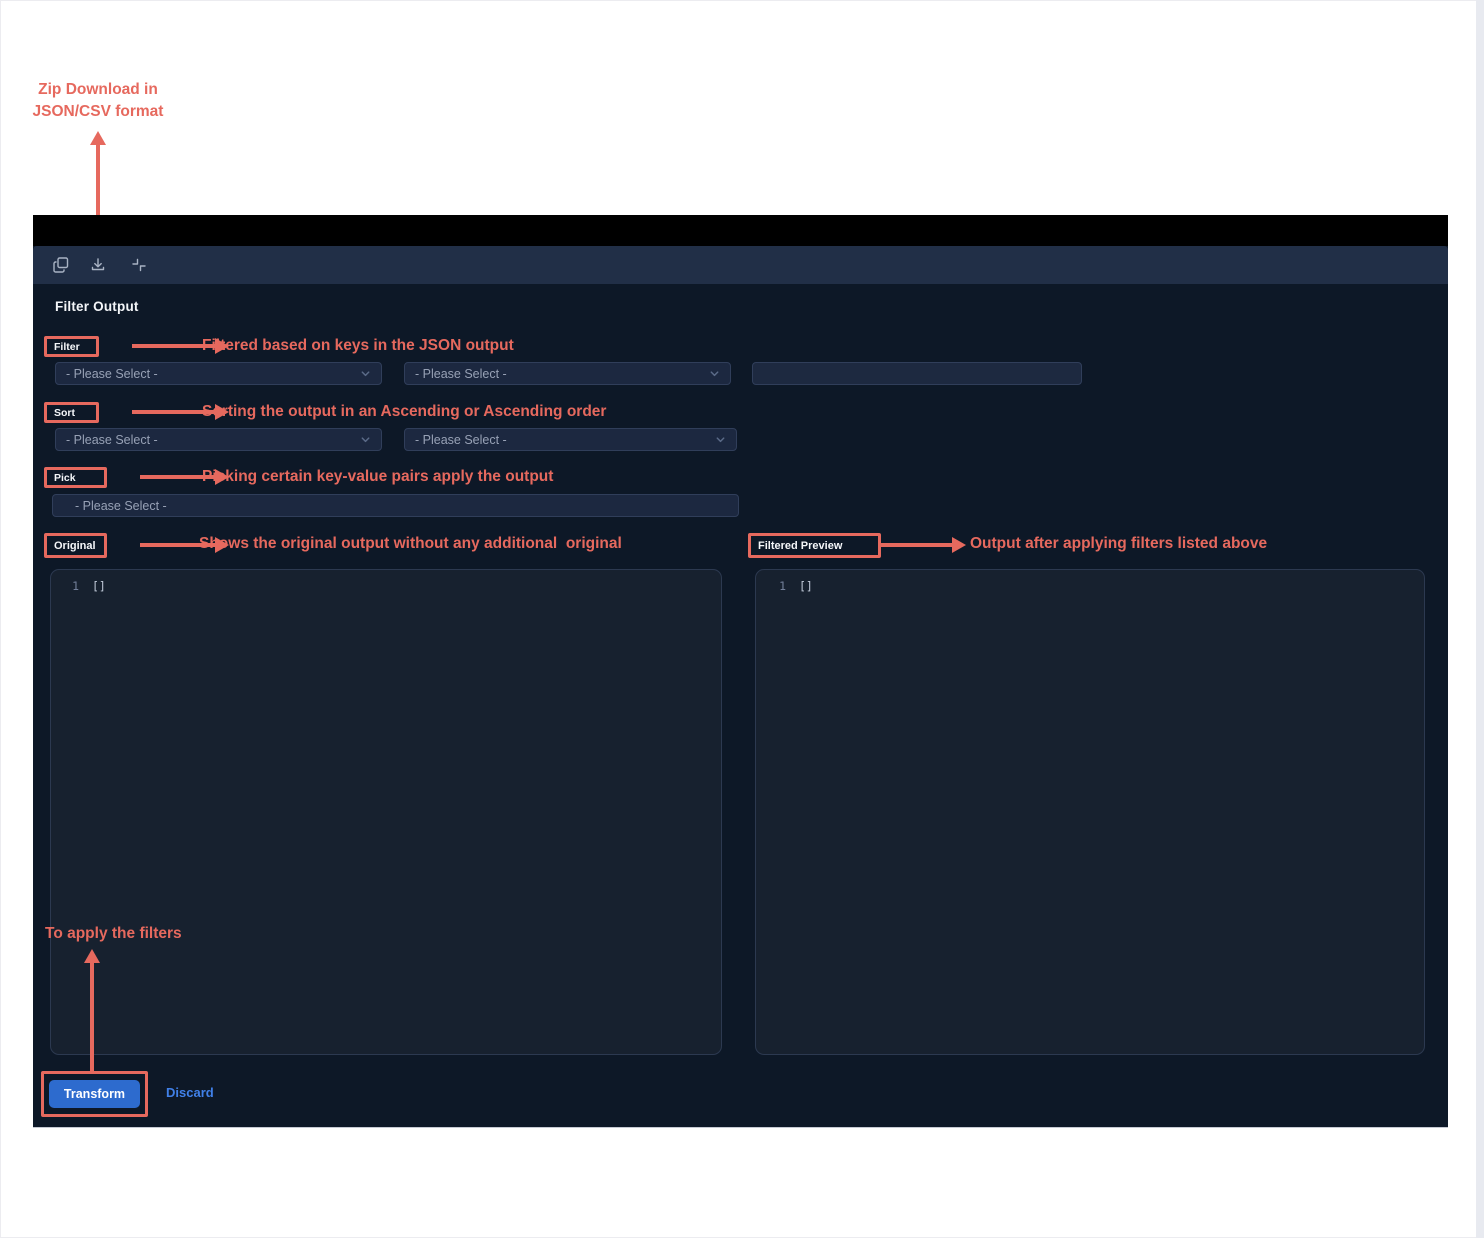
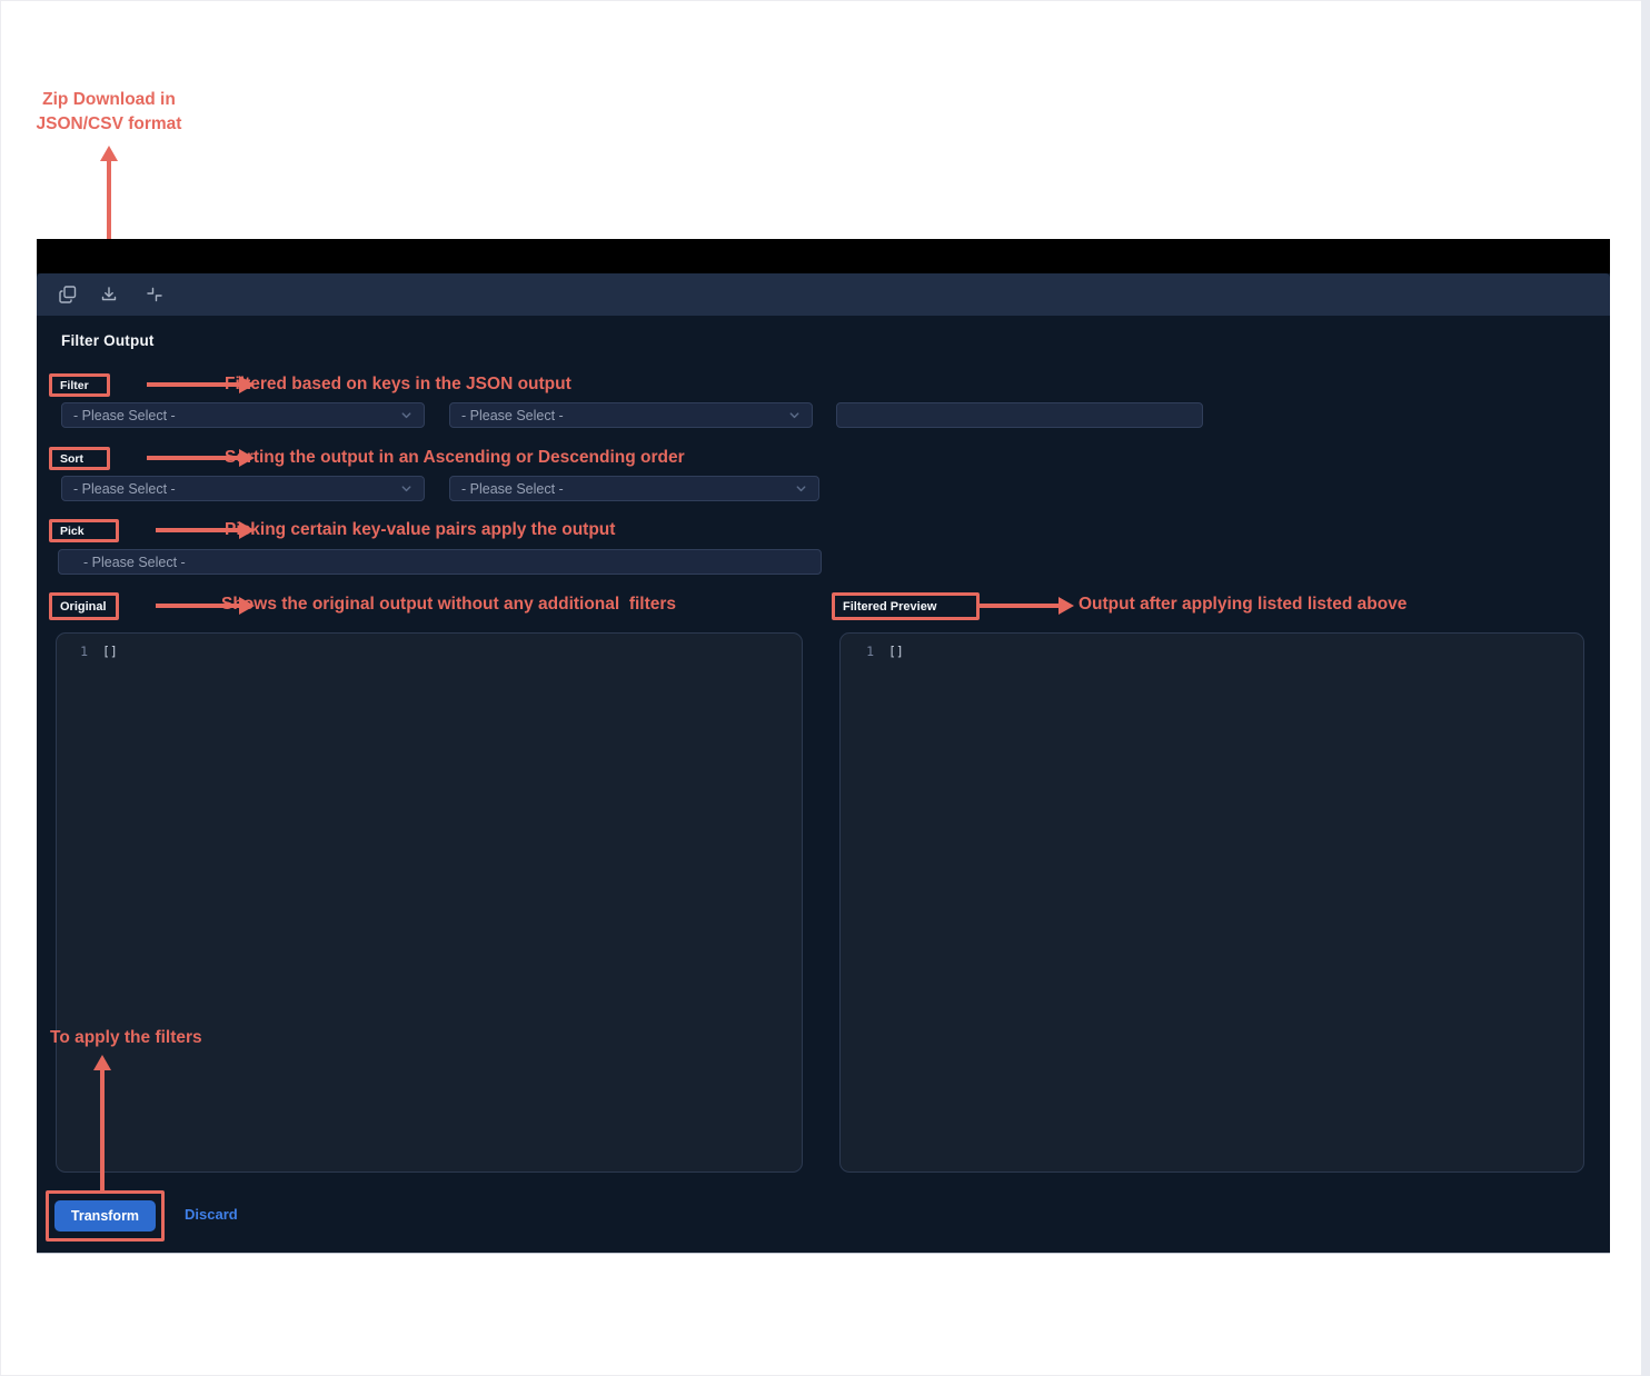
  Zip Download in
  JSON/CSV format
  Filter Output
  Filter
  - Please Select -
  - Please Select -
  Sort
  - Please Select -
  - Please Select -
  Pick
  - Please Select -
  Original
  Filtered Preview
  1
  []
  1
  []
  Transform
  Discard
  Filtered based on keys in the JSON output
- Sorting the output in an Ascending or Ascending order
+ Sorting the output in an Ascending or Descending order
  Picking certain key-value pairs apply the output
- Shows the original output without any additional original
+ Shows the original output without any additional filters
- Output after applying filters listed above
+ Output after applying listed listed above
  To apply the filters
